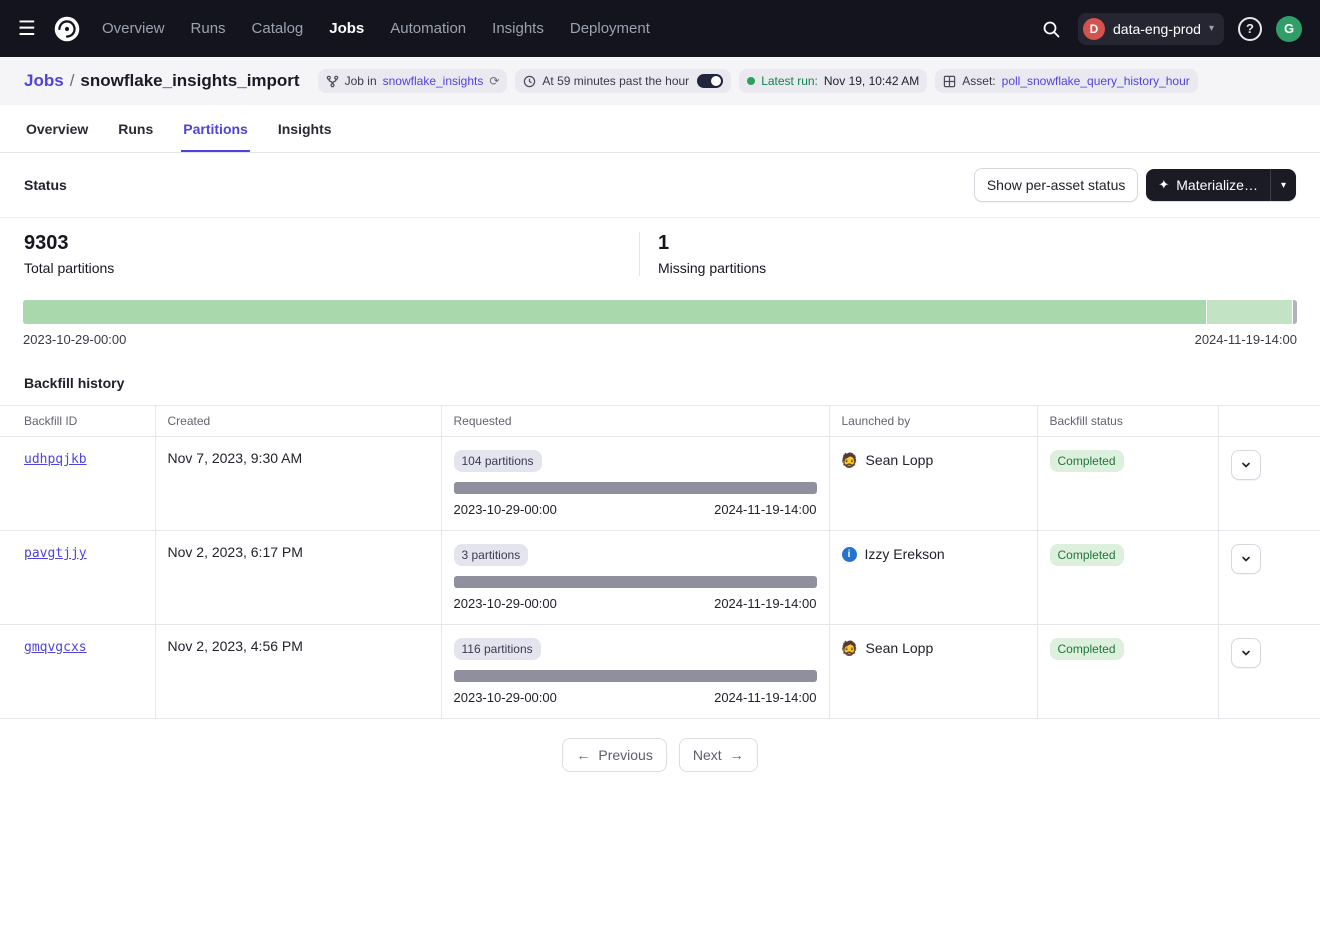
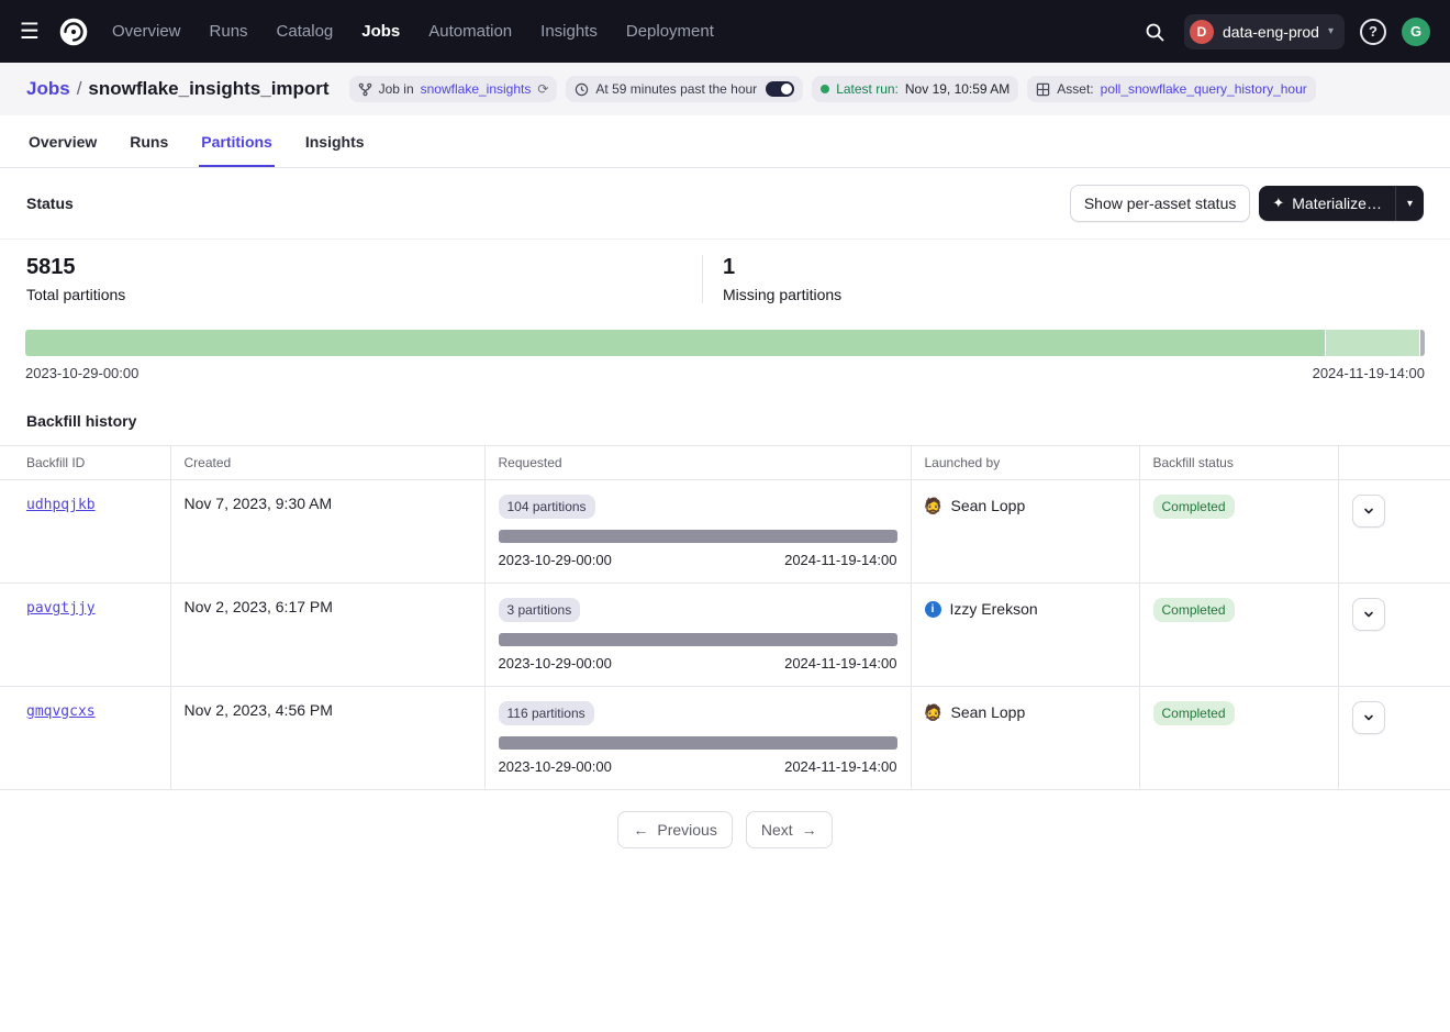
  ☰
  Overview
  Runs
  Catalog
  Jobs
  Automation
  Insights
  Deployment
  D
  data-eng-prod
  ▾
  ?
  G
  Jobs / snowflake_insights_import
  Job in
  snowflake_insights
  ⟳
  At 59 minutes past the hour
  Latest run:
- Nov 19, 10:42 AM
+ Nov 19, 10:59 AM
  Asset:
  poll_snowflake_query_history_hour
  Overview
  Runs
  Partitions
  Insights
  Status
  Show per-asset status
  ✦
  Materialize…
  ▾
- 9303
+ 5815
  Total partitions
  1
  Missing partitions
  2023-10-29-00:00
  2024-11-19-14:00
  Backfill history
  Backfill ID	Created	Requested	Launched by	Backfill status
  udhpqjkb	Nov 7, 2023, 9:30 AM	104 partitions 2023-10-29-00:00 2024-11-19-14:00	🧔 Sean Lopp	Completed
  pavgtjjy	Nov 2, 2023, 6:17 PM	3 partitions 2023-10-29-00:00 2024-11-19-14:00	i Izzy Erekson	Completed
  gmqvgcxs	Nov 2, 2023, 4:56 PM	116 partitions 2023-10-29-00:00 2024-11-19-14:00	🧔 Sean Lopp	Completed
  ←
  Previous
  Next
  →
